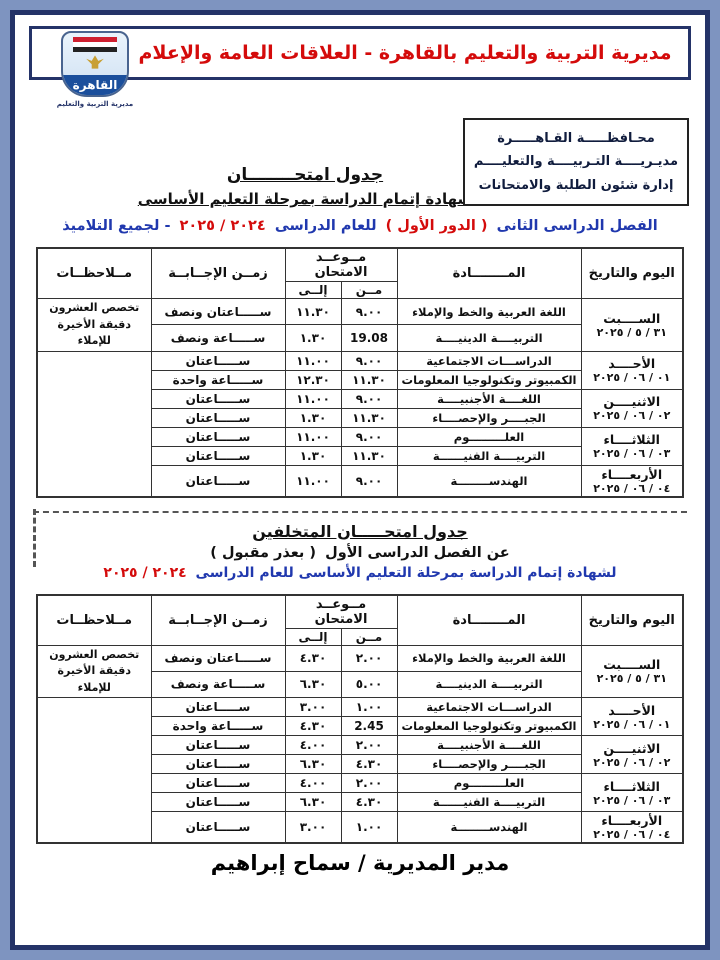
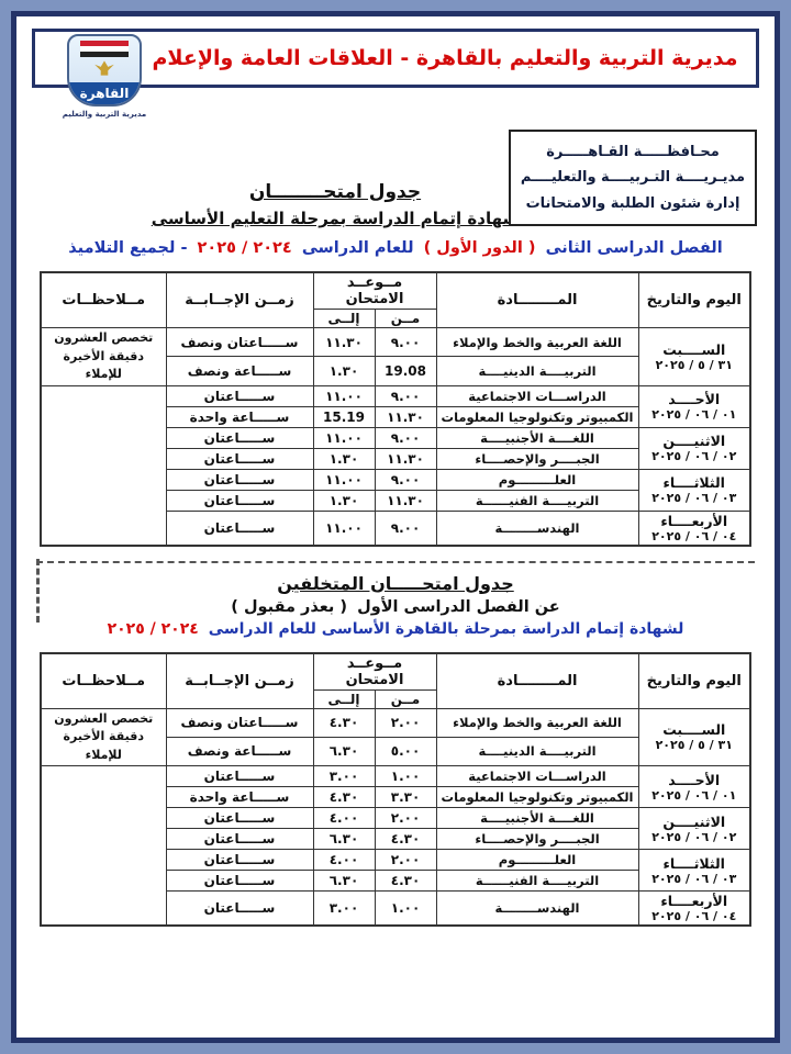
  مديرية التربية والتعليم بالقاهرة - العلاقات العامة والإعلام
  القاهرة
  مديرية التربية والتعليم
  محـافظـــــة القـاهـــــرة
  مديـريــــة التـربيــــة والتعليــــم
  إدارة شئون الطلبة والامتحانات
  جدول امتحــــــــان
  هادة إتمام الدراسة بمرحلة التعليم الأساسى
  الفصل الدراسى الثانى ( الدور الأول ) للعام الدراسى ٢٠٢٤ / ٢٠٢٥ - لجميع التلاميذ
  اليوم والتاريخ	المــــــــادة	مــوعــد الامتحان	زمــن الإجــابــة	مــلاحظــات
  مــن	إلــى
  الســــبت ٣١ / ٥ / ٢٠٢٥	اللغة العربية والخط والإملاء	٩.٠٠	١١.٣٠	ســـــاعتان ونصف	تخصص العشرون دقيقة الأخيرة للإملاء
  التربيــــة الدينيــــة	19.08	١.٣٠	ســـــاعة ونصف
  الأحــــد ٠١ / ٠٦ / ٢٠٢٥	الدراســـات الاجتماعية	٩.٠٠	١١.٠٠	ســـــاعتان
- الكمبيوتر وتكنولوجيا المعلومات	١١.٣٠	١٢.٣٠	ســـــاعة واحدة
+ الكمبيوتر وتكنولوجيا المعلومات	١١.٣٠	15.19	ســـــاعة واحدة
  الاثنيــــن ٠٢ / ٠٦ / ٢٠٢٥	اللغــــة الأجنبيــــة	٩.٠٠	١١.٠٠	ســـــاعتان
  الجبــــر والإحصــــاء	١١.٣٠	١.٣٠	ســـــاعتان
  الثلاثــــاء ٠٣ / ٠٦ / ٢٠٢٥	العلـــــــــوم	٩.٠٠	١١.٠٠	ســـــاعتان
  التربيــــة الفنيــــــة	١١.٣٠	١.٣٠	ســـــاعتان
  الأربعــــاء ٠٤ / ٠٦ / ٢٠٢٥	الهندســــــــة	٩.٠٠	١١.٠٠	ســـــاعتان
  جدول امتحـــــان المتخلفين
  عن الفصل الدراسى الأول ( بعذر مقبول )
- لشهادة إتمام الدراسة بمرحلة التعليم الأساسى للعام الدراسى ٢٠٢٤ / ٢٠٢٥
+ لشهادة إتمام الدراسة بمرحلة بالقاهرة الأساسى للعام الدراسى ٢٠٢٤ / ٢٠٢٥
  اليوم والتاريخ	المــــــــادة	مــوعــد الامتحان	زمــن الإجــابــة	مــلاحظــات
  مــن	إلــى
  الســــبت ٣١ / ٥ / ٢٠٢٥	اللغة العربية والخط والإملاء	٢.٠٠	٤.٣٠	ســـــاعتان ونصف	تخصص العشرون دقيقة الأخيرة للإملاء
  التربيــــة الدينيــــة	٥.٠٠	٦.٣٠	ســـــاعة ونصف
  الأحــــد ٠١ / ٠٦ / ٢٠٢٥	الدراســـات الاجتماعية	١.٠٠	٣.٠٠	ســـــاعتان
- الكمبيوتر وتكنولوجيا المعلومات	2.45	٤.٣٠	ســـــاعة واحدة
+ الكمبيوتر وتكنولوجيا المعلومات	٣.٣٠	٤.٣٠	ســـــاعة واحدة
  الاثنيــــن ٠٢ / ٠٦ / ٢٠٢٥	اللغــــة الأجنبيــــة	٢.٠٠	٤.٠٠	ســـــاعتان
  الجبــــر والإحصــــاء	٤.٣٠	٦.٣٠	ســـــاعتان
  الثلاثــــاء ٠٣ / ٠٦ / ٢٠٢٥	العلـــــــــوم	٢.٠٠	٤.٠٠	ســـــاعتان
  التربيــــة الفنيــــــة	٤.٣٠	٦.٣٠	ســـــاعتان
  الأربعــــاء ٠٤ / ٠٦ / ٢٠٢٥	الهندســــــــة	١.٠٠	٣.٠٠	ســـــاعتان
- مدير المديرية / سماح إبراهيم
